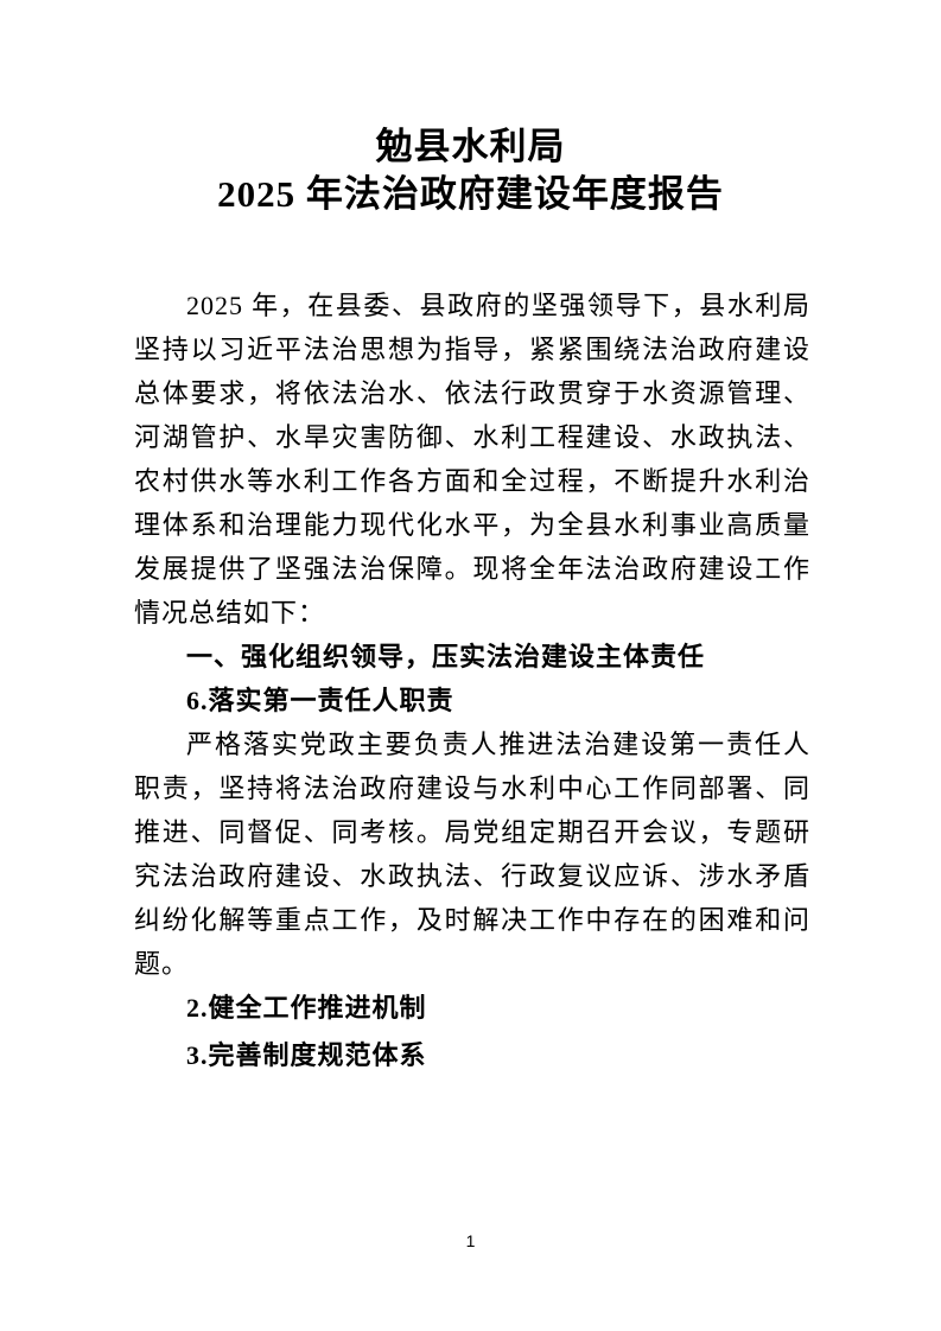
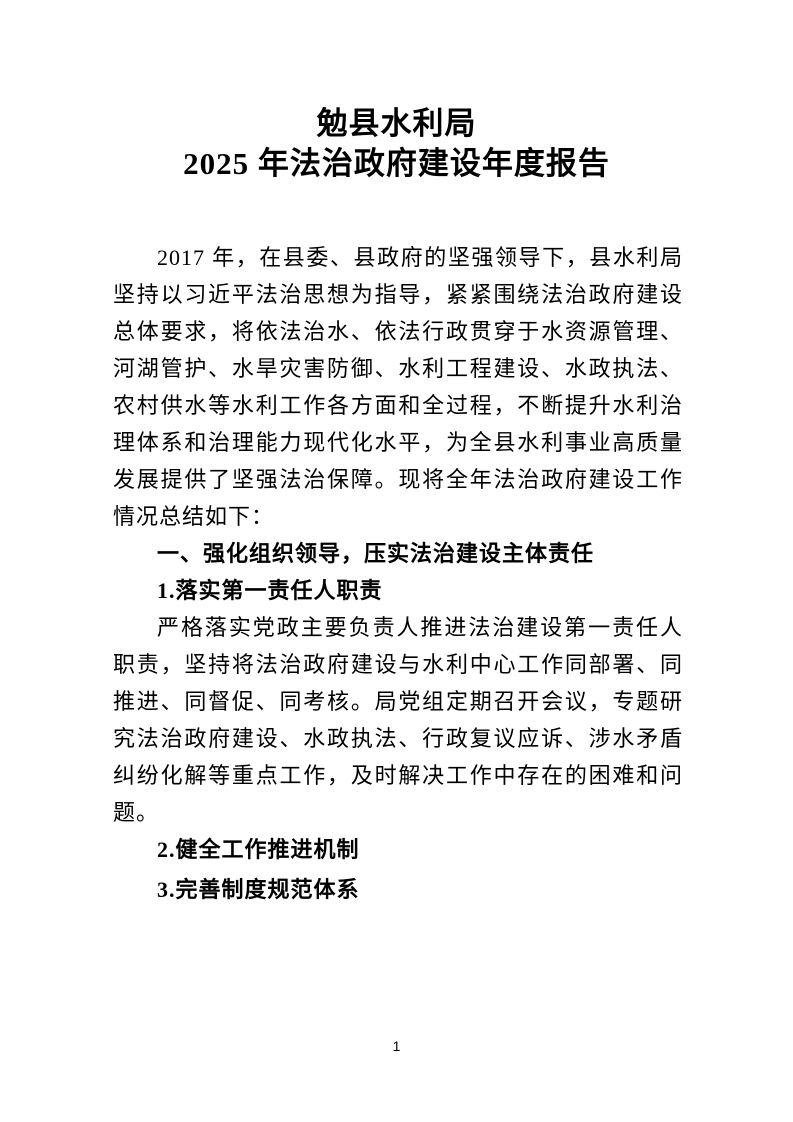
  勉县水利局
  2025 年法治政府建设年度报告
- 2025 年，在县委、县政府的坚强领导下，县水利局坚持以习近平法治思想为指导，紧紧围绕法治政府建设总体要求，将依法治水、依法行政贯穿于水资源管理、河湖管护、水旱灾害防御、水利工程建设、水政执法、农村供水等水利工作各方面和全过程，不断提升水利治理体系和治理能力现代化水平，为全县水利事业高质量发展提供了坚强法治保障。现将全年法治政府建设工作情况总结如下：
+ 2017 年，在县委、县政府的坚强领导下，县水利局坚持以习近平法治思想为指导，紧紧围绕法治政府建设总体要求，将依法治水、依法行政贯穿于水资源管理、河湖管护、水旱灾害防御、水利工程建设、水政执法、农村供水等水利工作各方面和全过程，不断提升水利治理体系和治理能力现代化水平，为全县水利事业高质量发展提供了坚强法治保障。现将全年法治政府建设工作情况总结如下：
  一、强化组织领导，压实法治建设主体责任
- 6.落实第一责任人职责
+ 1.落实第一责任人职责
  严格落实党政主要负责人推进法治建设第一责任人职责，坚持将法治政府建设与水利中心工作同部署、同推进、同督促、同考核。局党组定期召开会议，专题研究法治政府建设、水政执法、行政复议应诉、涉水矛盾纠纷化解等重点工作，及时解决工作中存在的困难和问题。
  2.健全工作推进机制
  3.完善制度规范体系
  1
